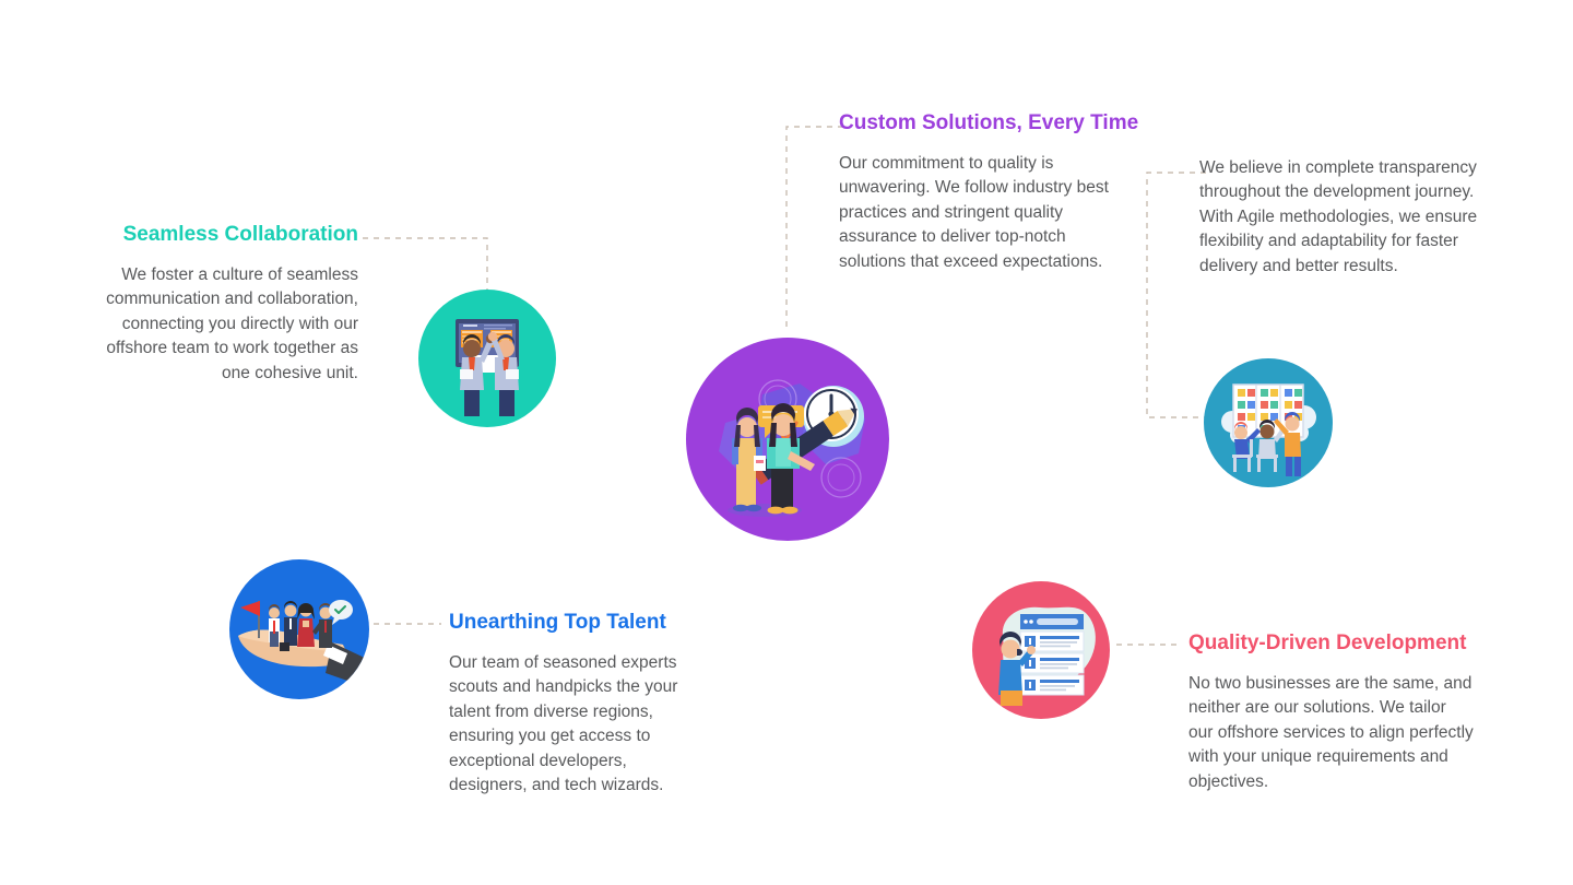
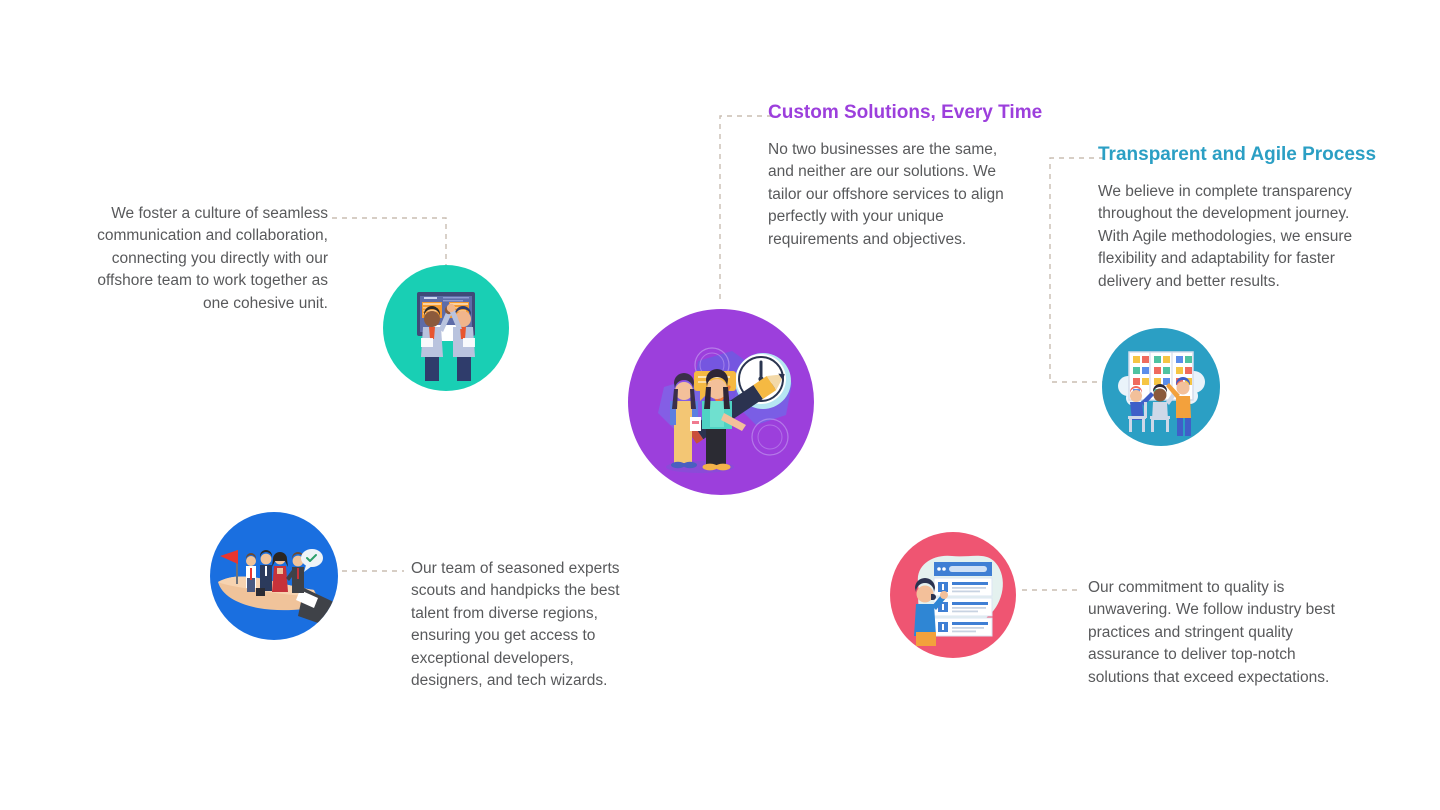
- Seamless Collaboration
  We foster a culture of seamless communication and collaboration, connecting you directly with our offshore team to work together as one cohesive unit.
  Custom Solutions, Every Time
- Our commitment to quality is unwavering. We follow industry best practices and stringent quality assurance to deliver top-notch solutions that exceed expectations.
+ No two businesses are the same, and neither are our solutions. We tailor our offshore services to align perfectly with your unique requirements and objectives.
+ Transparent and Agile Process
  We believe in complete transparency throughout the development journey. With Agile methodologies, we ensure flexibility and adaptability for faster delivery and better results.
- Unearthing Top Talent
- Our team of seasoned experts scouts and handpicks the your talent from diverse regions, ensuring you get access to exceptional developers, designers, and tech wizards.
+ Our team of seasoned experts scouts and handpicks the best talent from diverse regions, ensuring you get access to exceptional developers, designers, and tech wizards.
- Quality-Driven Development
- No two businesses are the same, and neither are our solutions. We tailor our offshore services to align perfectly with your unique requirements and objectives.
+ Our commitment to quality is unwavering. We follow industry best practices and stringent quality assurance to deliver top-notch solutions that exceed expectations.
